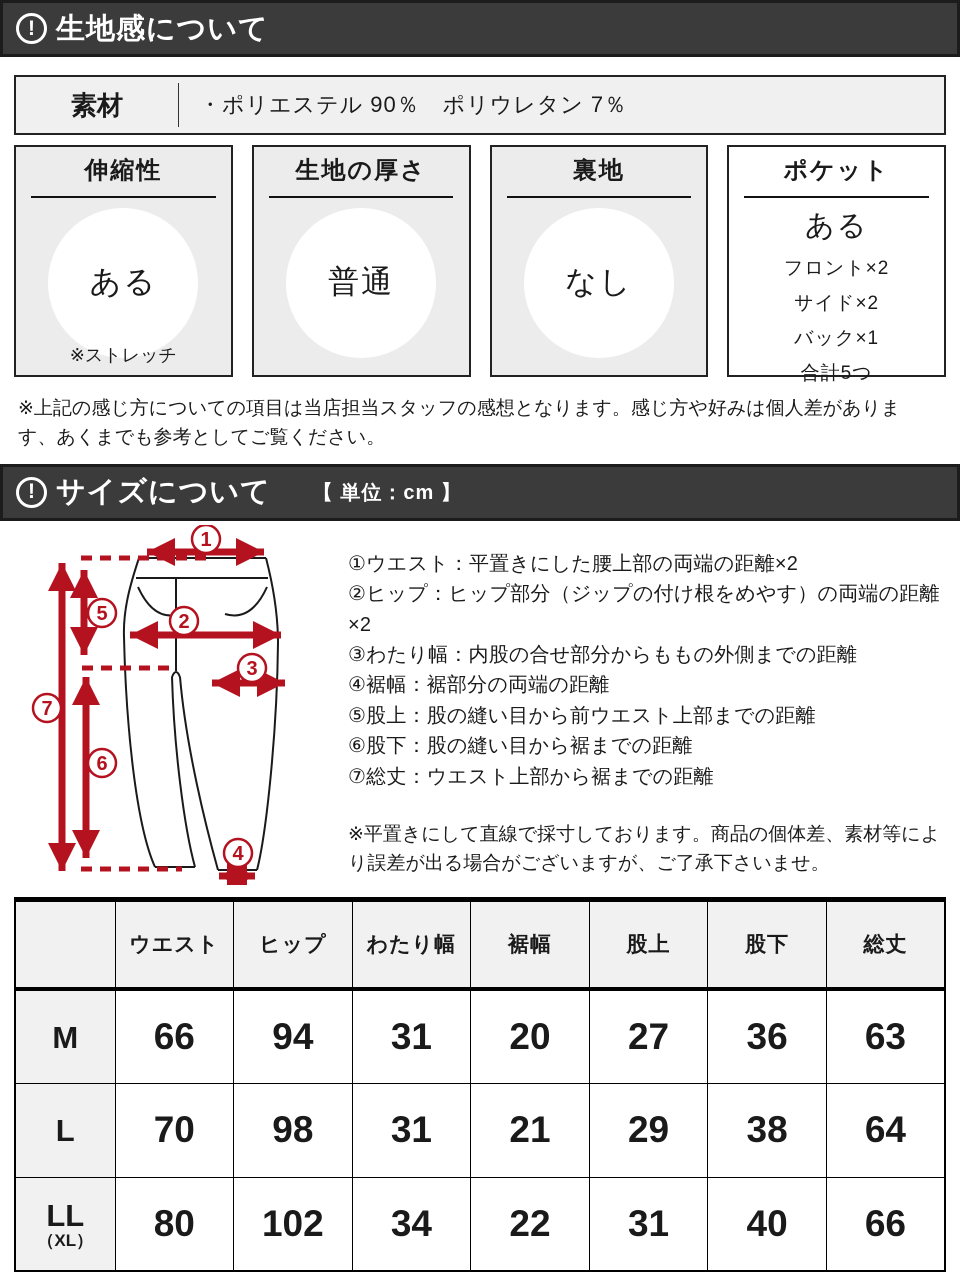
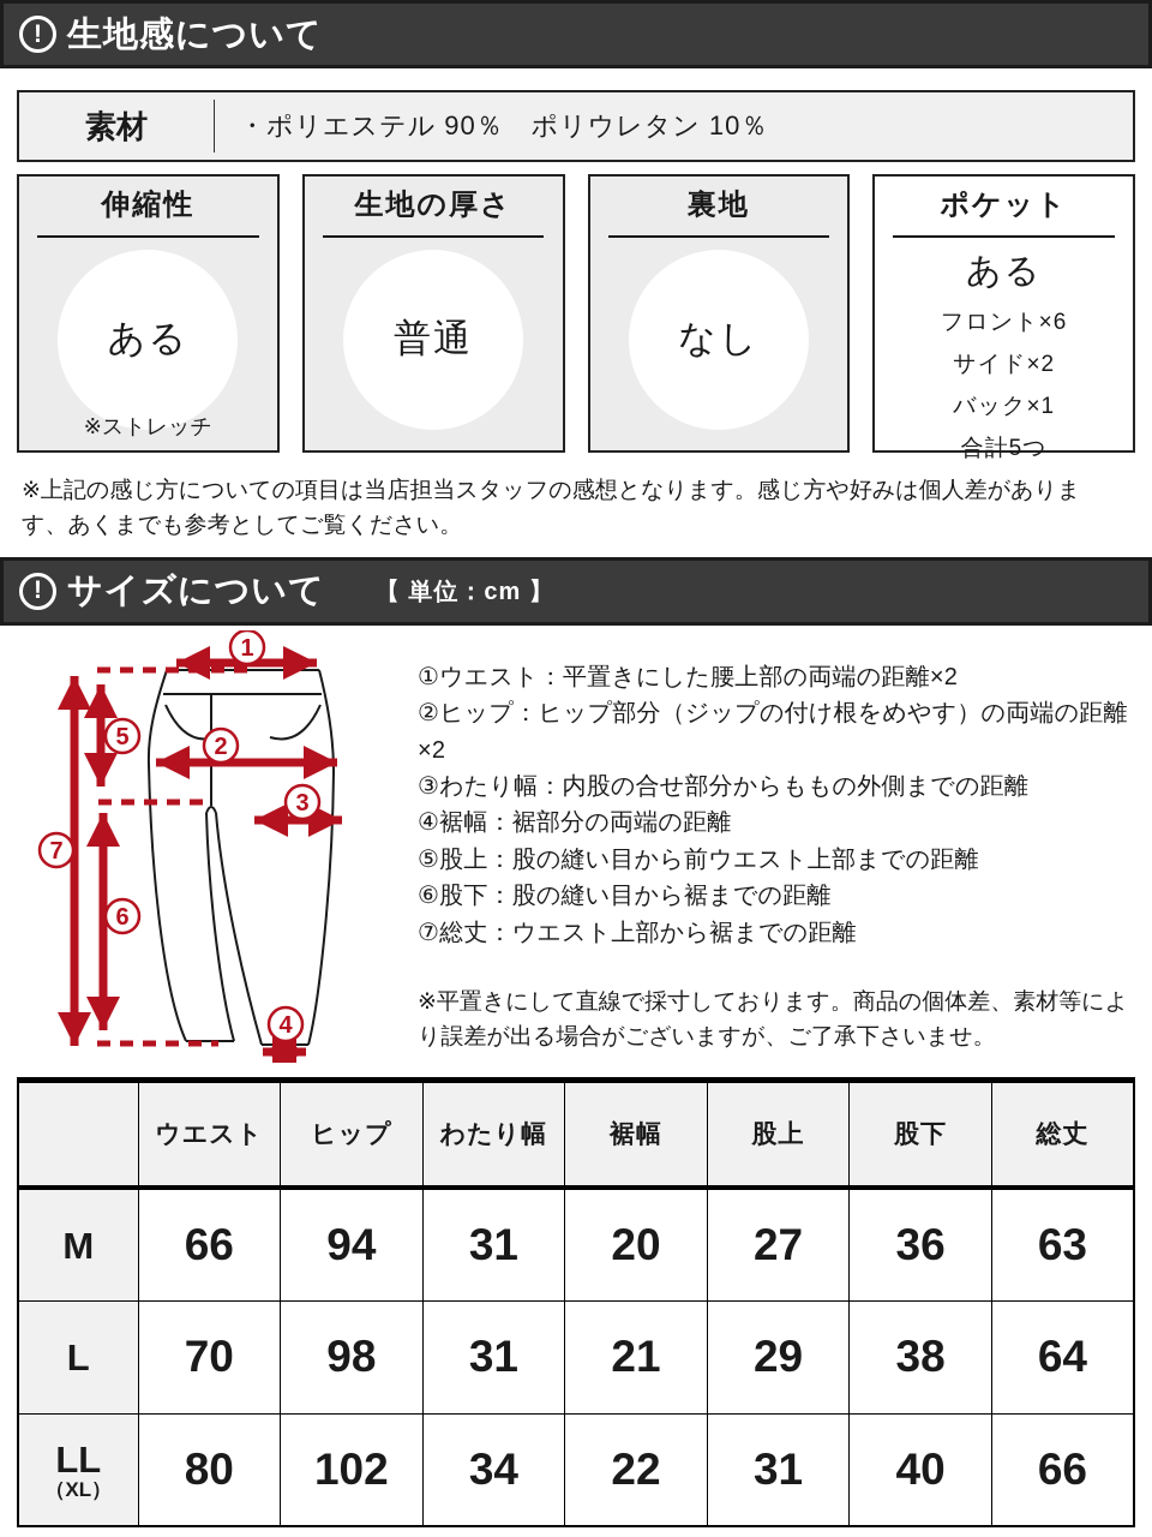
  !
  生地感について
  素材
- ・ポリエステル 90％ ポリウレタン 7％
+ ・ポリエステル 90％ ポリウレタン 10％
  伸縮性
  ある
  ※ストレッチ
  生地の厚さ
  普通
  裏地
  なし
  ポケット
  ある
- フロント×2
+ フロント×6
  サイド×2
  バック×1
  合計5つ
  ※上記の感じ方についての項目は当店担当スタッフの感想となります。感じ方や好みは個人差があります、あくまでも参考としてご覧ください。
  !
  サイズについて
  【 単位：cm 】
  1
  2
  3
  4
  5
  6
  7
  ①ウエスト：平置きにした腰上部の両端の距離×2
  ②ヒップ：ヒップ部分（ジップの付け根をめやす）の両端の距離×2
  ③わたり幅：内股の合せ部分からももの外側までの距離
  ④裾幅：裾部分の両端の距離
  ⑤股上：股の縫い目から前ウエスト上部までの距離
  ⑥股下：股の縫い目から裾までの距離
  ⑦総丈：ウエスト上部から裾までの距離
  ※平置きにして直線で採寸しております。商品の個体差、素材等により誤差が出る場合がございますが、ご了承下さいませ。
  	ウエスト	ヒップ	わたり幅	裾幅	股上	股下	総丈
  M	66	94	31	20	27	36	63
  L	70	98	31	21	29	38	64
  LL （XL）	80	102	34	22	31	40	66
